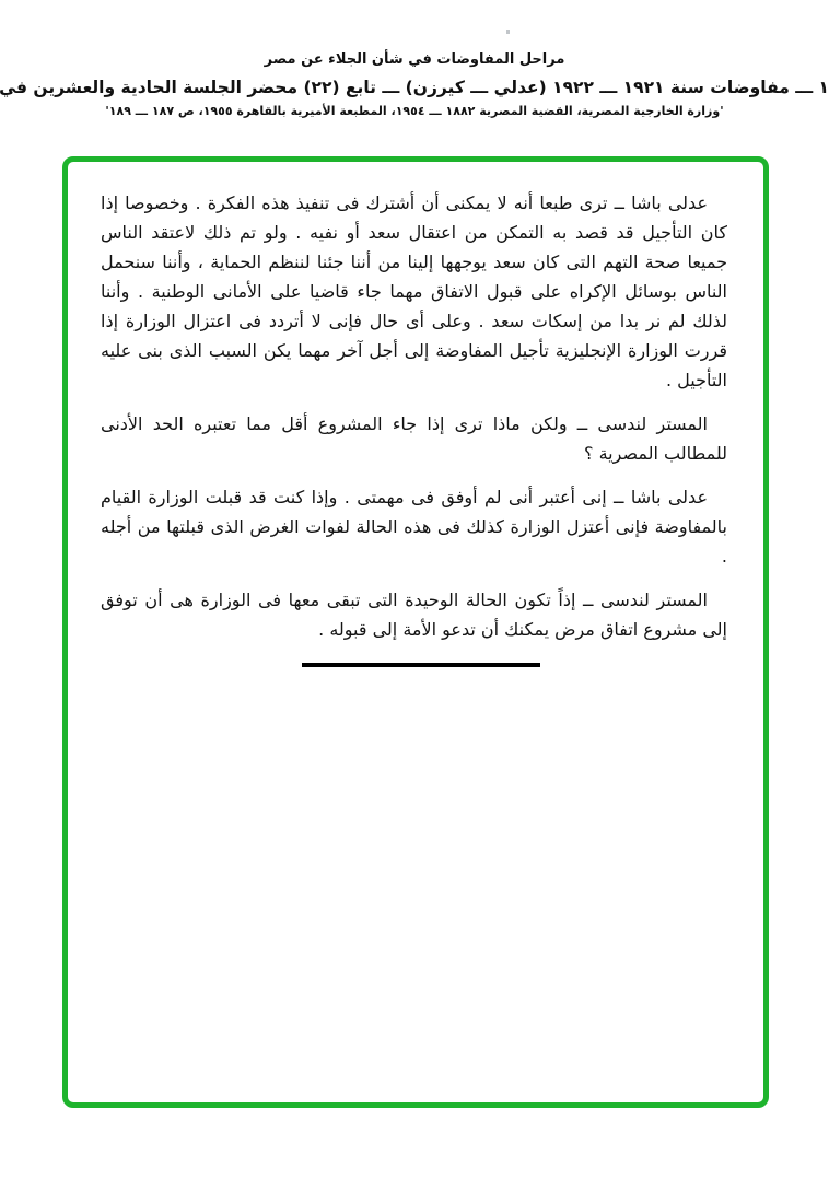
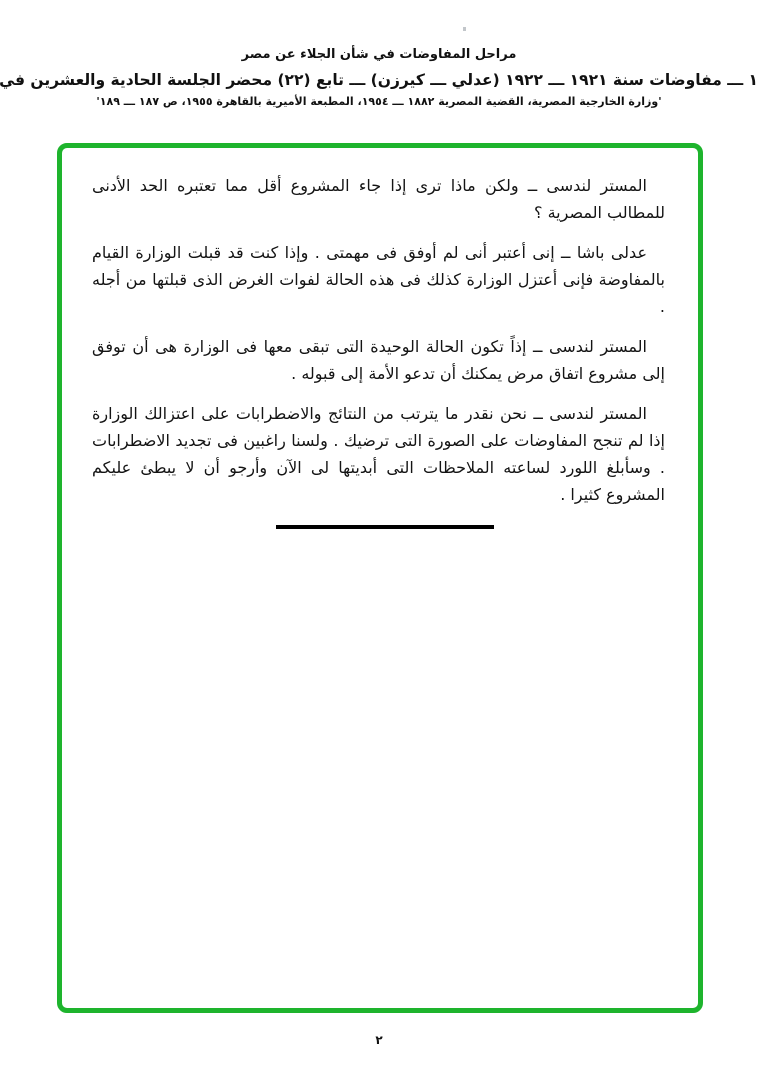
  مراحل المفاوضات في شأن الجلاء عن مصر
  ١ ـــ مفاوضات سنة ١٩٢١ ـــ ١٩٢٢ (عدلي ـــ كيرزن) ـــ تابع (٢٢) محضر الجلسة الحادية والعشرين في
  'وزارة الخارجية المصرية، القضية المصرية ١٨٨٢ ـــ ١٩٥٤، المطبعة الأميرية بالقاهرة ١٩٥٥، ص ١٨٧ ـــ ١٨٩'
- عدلى باشا ــ ترى طبعا أنه لا يمكنى أن أشترك فى تنفيذ هذه الفكرة . وخصوصا إذا كان التأجيل قد قصد به التمكن من اعتقال سعد أو نفيه . ولو تم ذلك لاعتقد الناس جميعا صحة التهم التى كان سعد يوجهها إلينا من أننا جئنا لننظم الحماية ، وأننا سنحمل الناس بوسائل الإكراه على قبول الاتفاق مهما جاء قاضيا على الأمانى الوطنية . وأننا لذلك لم نر بدا من إسكات سعد . وعلى أى حال فإنى لا أتردد فى اعتزال الوزارة إذا قررت الوزارة الإنجليزية تأجيل المفاوضة إلى أجل آخر مهما يكن السبب الذى بنى عليه التأجيل .
  المستر لندسى ــ ولكن ماذا ترى إذا جاء المشروع أقل مما تعتبره الحد الأدنى للمطالب المصرية ؟
  عدلى باشا ــ إنى أعتبر أنى لم أوفق فى مهمتى . وإذا كنت قد قبلت الوزارة القيام بالمفاوضة فإنى أعتزل الوزارة كذلك فى هذه الحالة لفوات الغرض الذى قبلتها من أجله .
  المستر لندسى ــ إذاً تكون الحالة الوحيدة التى تبقى معها فى الوزارة هى أن توفق إلى مشروع اتفاق مرض يمكنك أن تدعو الأمة إلى قبوله .
+ المستر لندسى ــ نحن نقدر ما يترتب من النتائج والاضطرابات على اعتزالك الوزارة إذا لم تنجح المفاوضات على الصورة التى ترضيك . ولسنا راغبين فى تجديد الاضطرابات . وسأبلغ اللورد لساعته الملاحظات التى أبديتها لى الآن وأرجو أن لا يبطئ عليكم المشروع كثيرا .
+ ٢
